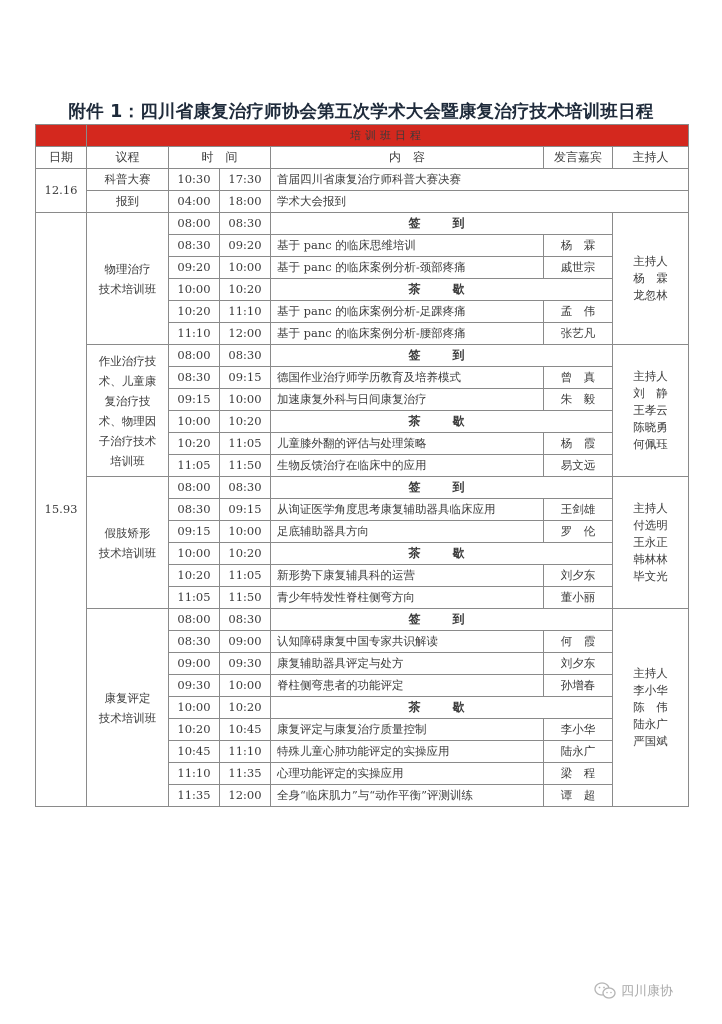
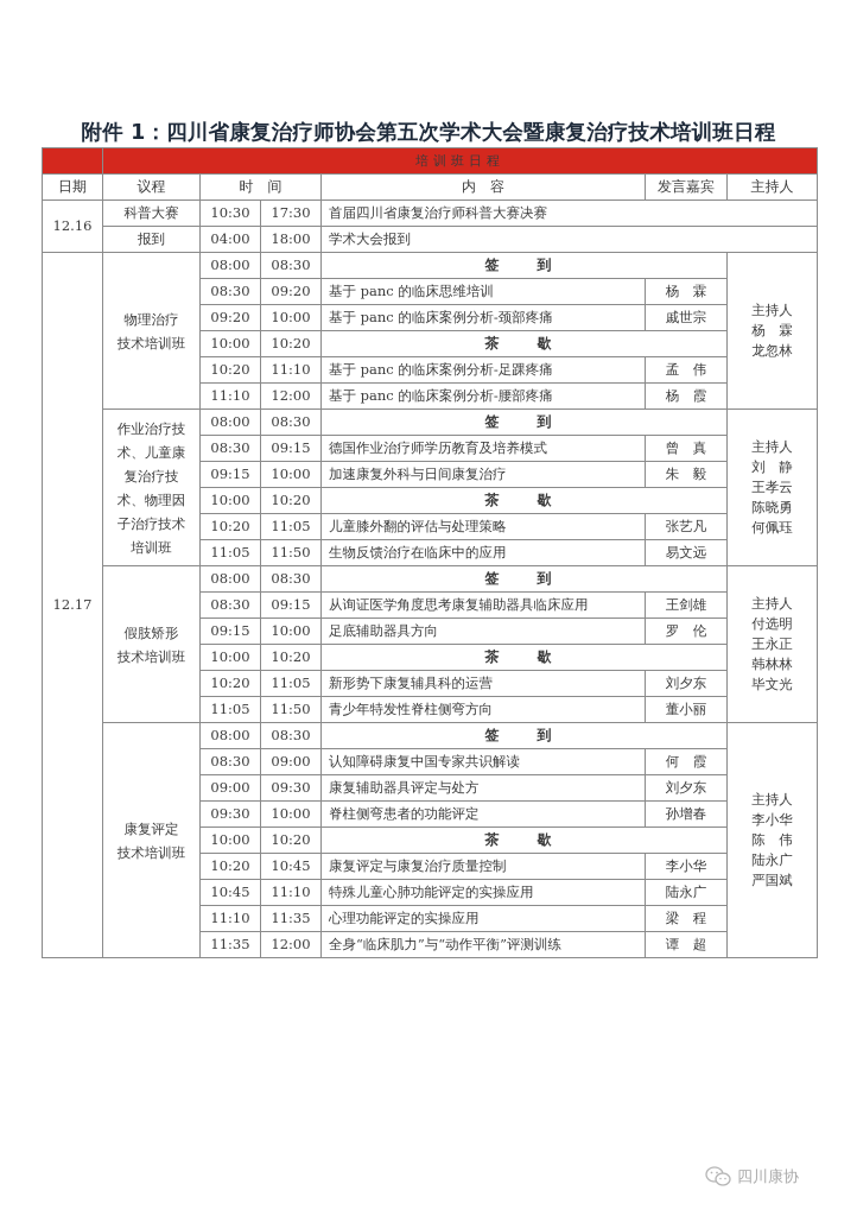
  附件 1：四川省康复治疗师协会第五次学术大会暨康复治疗技术培训班日程
  	培训班日程
  日期	议程	时 间	内 容	发言嘉宾	主持人
  12.16	科普大赛	10:30	17:30	首届四川省康复治疗师科普大赛决赛
  报到	04:00	18:00	学术大会报到
- 15.93	物理治疗技术培训班	08:00	08:30	签 到	主持人杨 霖龙忽林
+ 12.17	物理治疗技术培训班	08:00	08:30	签 到	主持人杨 霖龙忽林
  08:30	09:20	基于 panc 的临床思维培训	杨 霖
  09:20	10:00	基于 panc 的临床案例分析-颈部疼痛	戚世宗
  10:00	10:20	茶 歇
  10:20	11:10	基于 panc 的临床案例分析-足踝疼痛	孟 伟
- 11:10	12:00	基于 panc 的临床案例分析-腰部疼痛	张艺凡
+ 11:10	12:00	基于 panc 的临床案例分析-腰部疼痛	杨 霞
  作业治疗技术、儿童康复治疗技术、物理因子治疗技术培训班	08:00	08:30	签 到	主持人刘 静王孝云陈晓勇何佩珏
  08:30	09:15	德国作业治疗师学历教育及培养模式	曾 真
  09:15	10:00	加速康复外科与日间康复治疗	朱 毅
  10:00	10:20	茶 歇
- 10:20	11:05	儿童膝外翻的评估与处理策略	杨 霞
+ 10:20	11:05	儿童膝外翻的评估与处理策略	张艺凡
  11:05	11:50	生物反馈治疗在临床中的应用	易文远
  假肢矫形技术培训班	08:00	08:30	签 到	主持人付选明王永正韩林林毕文光
  08:30	09:15	从询证医学角度思考康复辅助器具临床应用	王剑雄
  09:15	10:00	足底辅助器具方向	罗 伦
  10:00	10:20	茶 歇
  10:20	11:05	新形势下康复辅具科的运营	刘夕东
  11:05	11:50	青少年特发性脊柱侧弯方向	董小丽
  康复评定技术培训班	08:00	08:30	签 到	主持人李小华陈 伟陆永广严国斌
  08:30	09:00	认知障碍康复中国专家共识解读	何 霞
  09:00	09:30	康复辅助器具评定与处方	刘夕东
  09:30	10:00	脊柱侧弯患者的功能评定	孙增春
  10:00	10:20	茶 歇
  10:20	10:45	康复评定与康复治疗质量控制	李小华
  10:45	11:10	特殊儿童心肺功能评定的实操应用	陆永广
  11:10	11:35	心理功能评定的实操应用	梁 程
  11:35	12:00	全身“临床肌力”与“动作平衡”评测训练	谭 超
  四川康协
